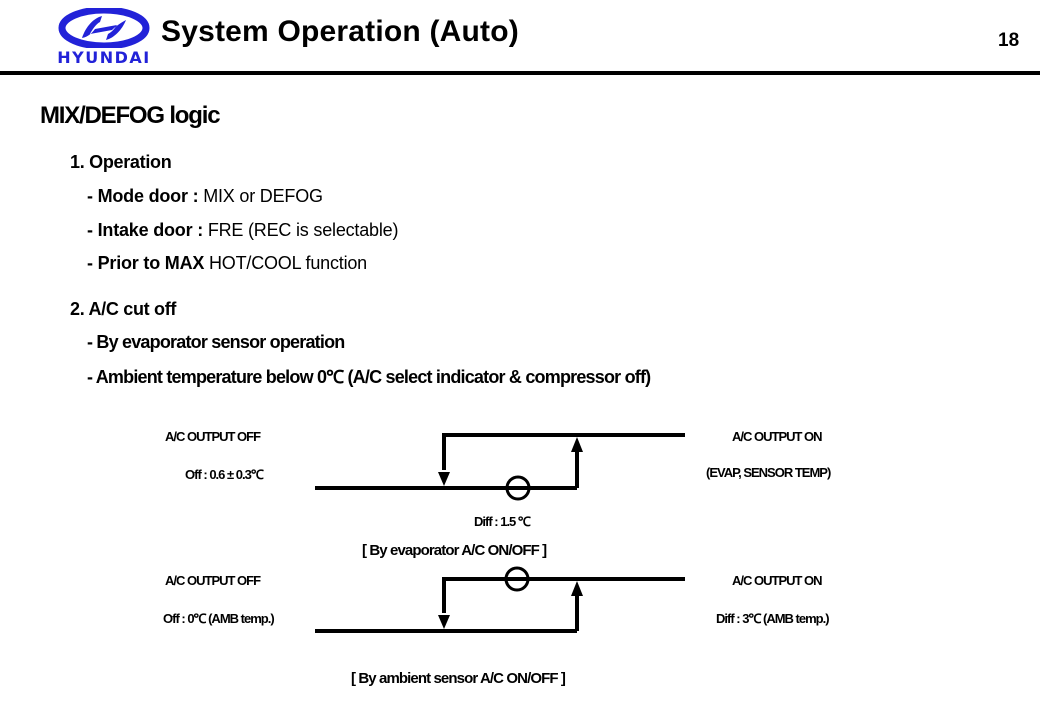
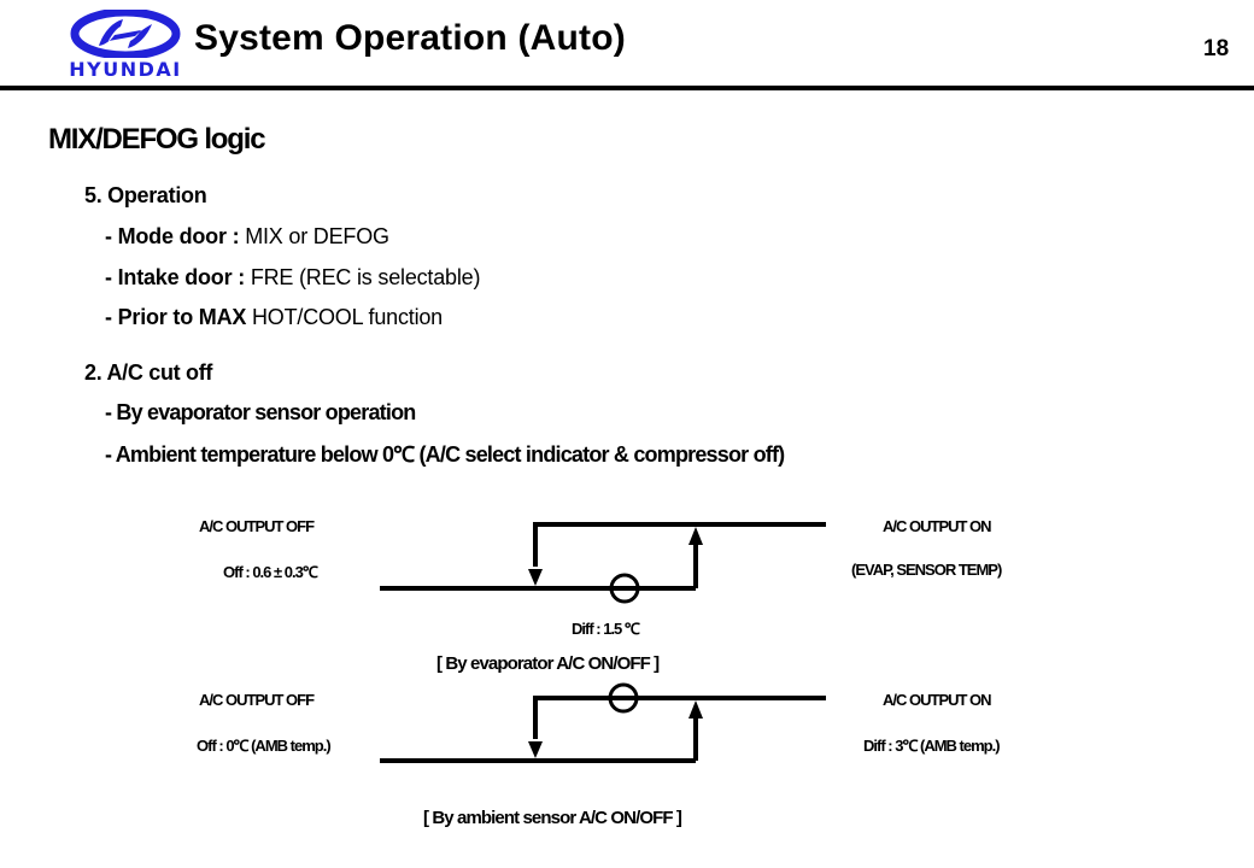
  HYUNDAI
  System Operation (Auto)
  18
  MIX/DEFOG logic
- 1. Operation
+ 5. Operation
  - Mode door : MIX or DEFOG
  - Intake door : FRE (REC is selectable)
  - Prior to MAX HOT/COOL function
  2. A/C cut off
  - By evaporator sensor operation
  - Ambient temperature below 0℃ (A/C select indicator & compressor off)
  A/C OUTPUT OFF
  Off : 0.6 ± 0.3℃
  A/C OUTPUT ON
  (EVAP, SENSOR TEMP)
  Diff : 1.5 ℃
  [ By evaporator A/C ON/OFF ]
  A/C OUTPUT OFF
  Off : 0℃ (AMB temp.)
  A/C OUTPUT ON
  Diff : 3℃ (AMB temp.)
  [ By ambient sensor A/C ON/OFF ]
